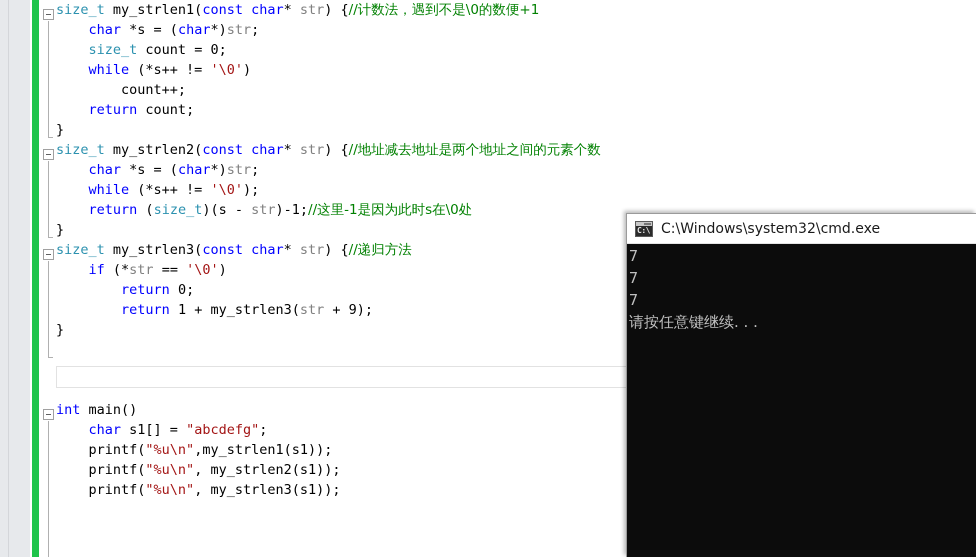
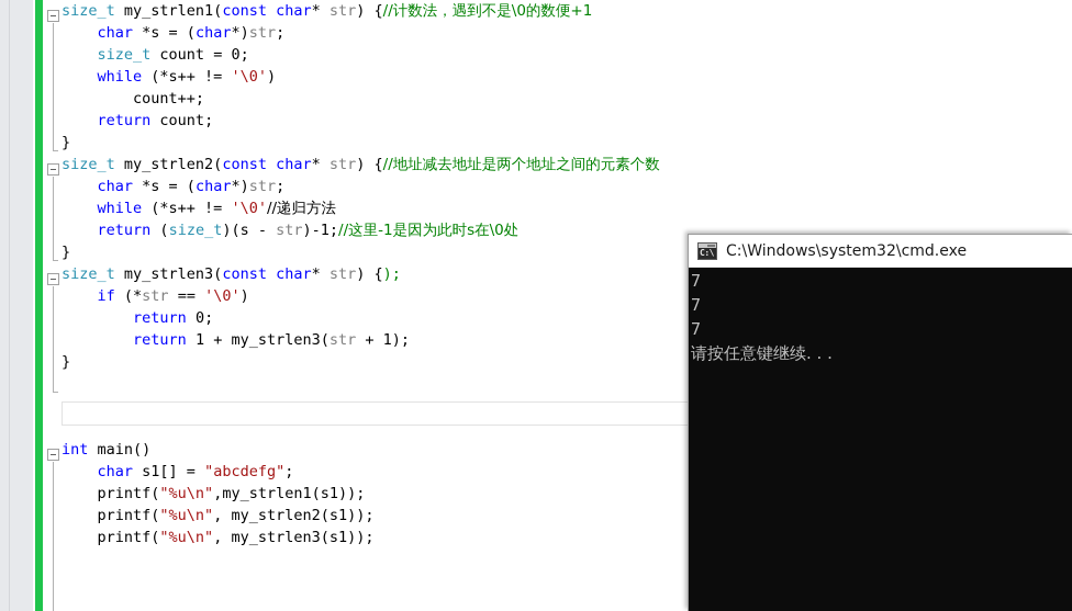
  size_t my_strlen1(const char* str) {//计数法，遇到不是\0的数便+1
  char *s = (char*)str;
  size_t count = 0;
  while (*s++ != '\0')
  count++;
  return count;
  }
  size_t my_strlen2(const char* str) {//地址减去地址是两个地址之间的元素个数
  char *s = (char*)str;
- while (*s++ != '\0');
+ while (*s++ != '\0'//递归方法
  return (size_t)(s - str)-1;//这里-1是因为此时s在\0处
  }
- size_t my_strlen3(const char* str) {//递归方法
+ size_t my_strlen3(const char* str) {);
  if (*str == '\0')
  return 0;
- return 1 + my_strlen3(str + 9);
+ return 1 + my_strlen3(str + 1);
  }
  int main()
  char s1[] = "abcdefg";
  printf("%u\n",my_strlen1(s1));
  printf("%u\n", my_strlen2(s1));
  printf("%u\n", my_strlen3(s1));
  C:\
  C:\Windows\system32\cmd.exe
  7
  7
  7
  请按任意键继续. . .
